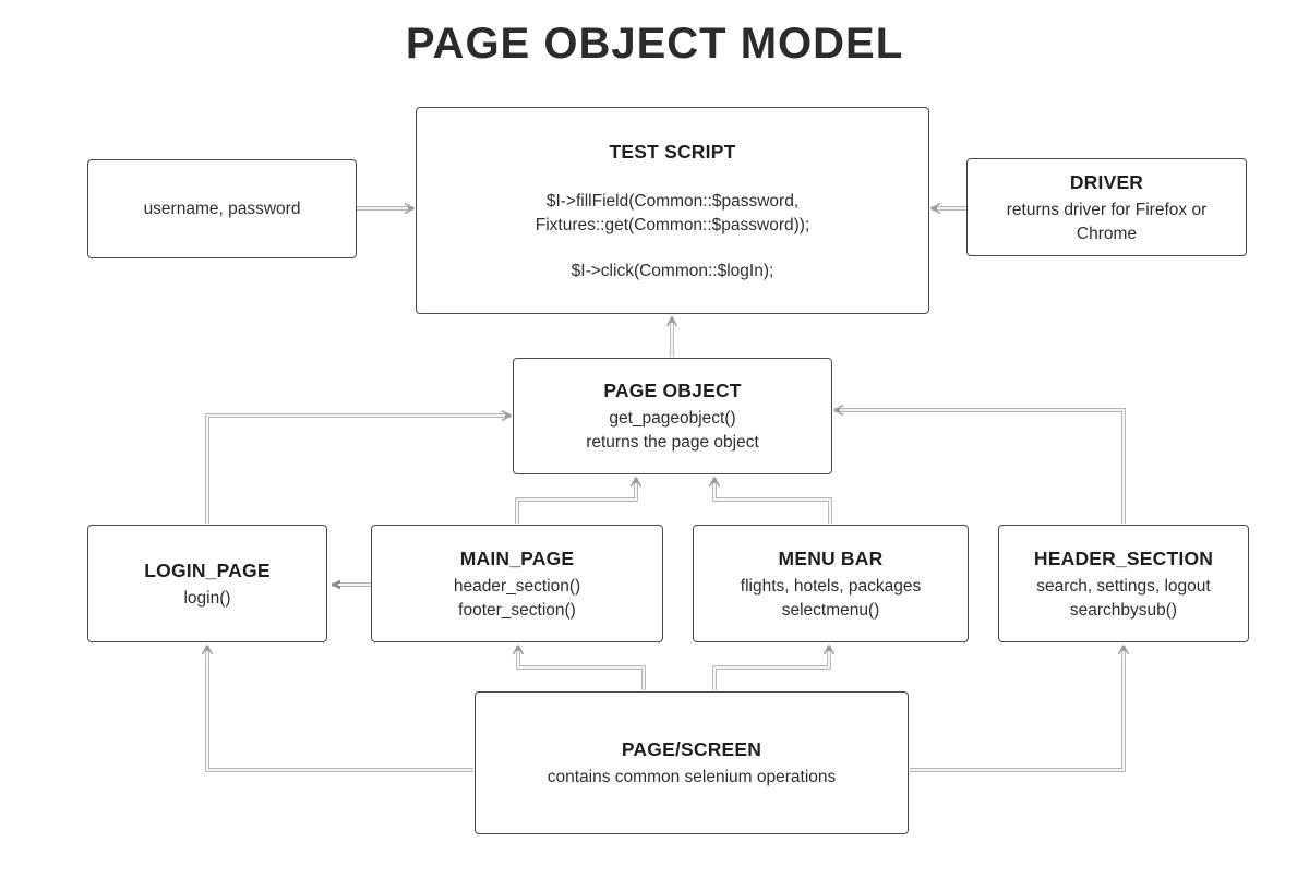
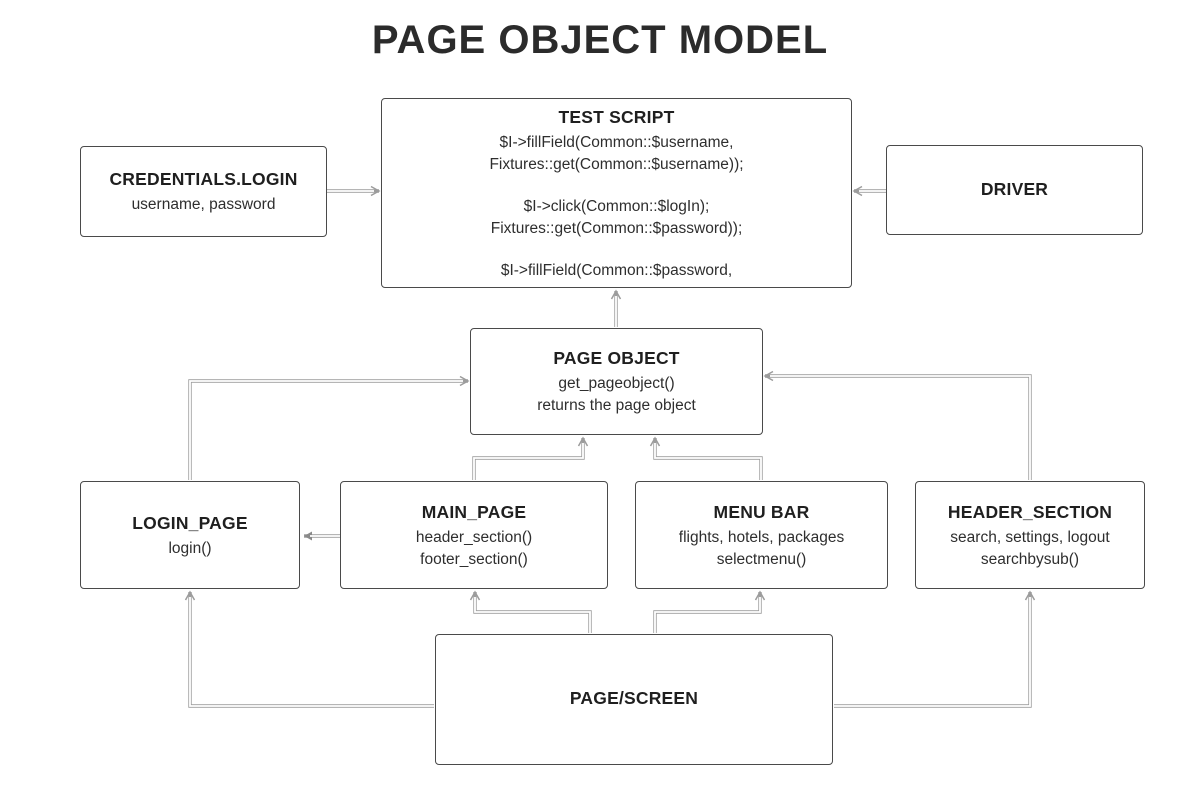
  PAGE OBJECT MODEL
+ CREDENTIALS.LOGIN
  username, password
  TEST SCRIPT
+ $I->fillField(Common::$username,
+ Fixtures::get(Common::$username));
- $I->fillField(Common::$password,
+ $I->click(Common::$logIn);
  Fixtures::get(Common::$password));
- $I->click(Common::$logIn);
+ $I->fillField(Common::$password,
  DRIVER
- returns driver for Firefox or Chrome
  PAGE OBJECT
  get_pageobject()
  returns the page object
  LOGIN_PAGE
  login()
  MAIN_PAGE
  header_section()
  footer_section()
  MENU BAR
  flights, hotels, packages
  selectmenu()
  HEADER_SECTION
  search, settings, logout
  searchbysub()
  PAGE/SCREEN
- contains common selenium operations
